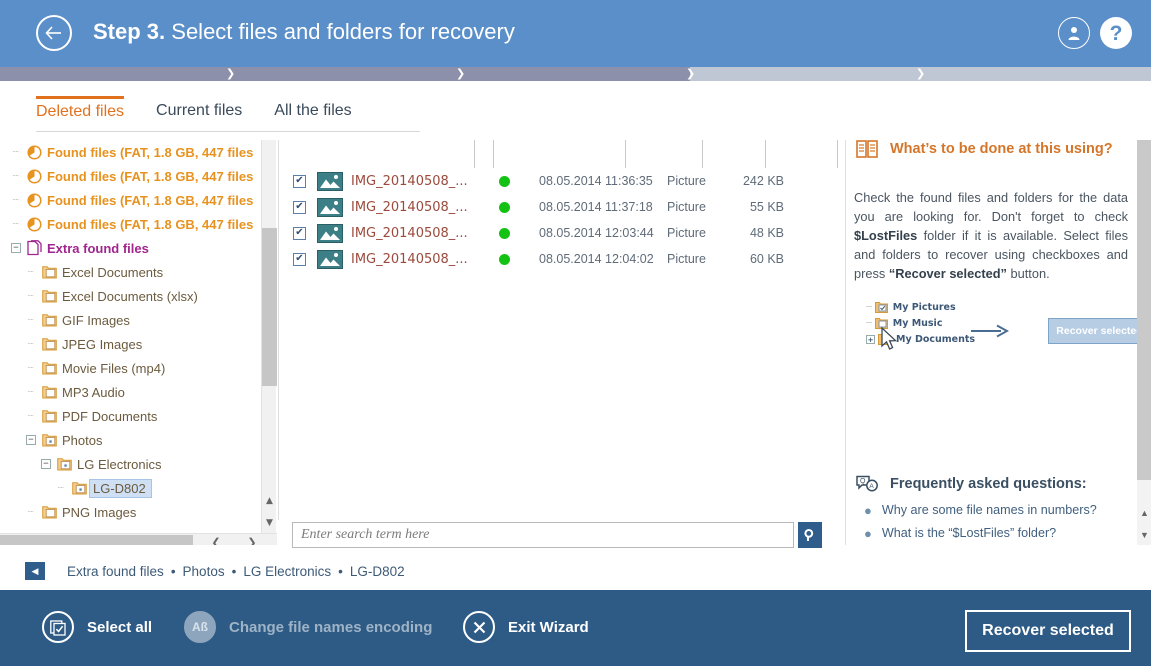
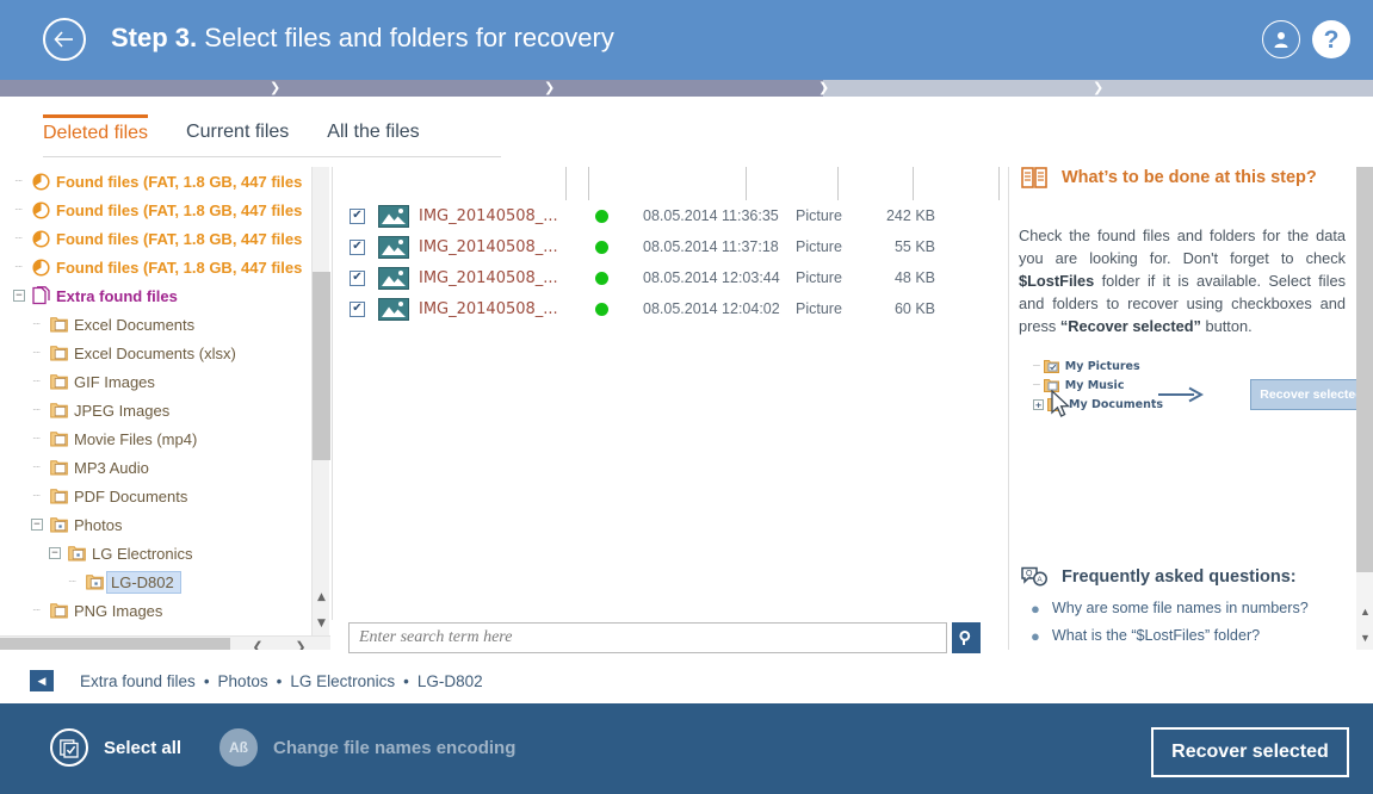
  Step 3. Select files and folders for recovery
  ?
  ❯
  ❯
  ❯
  ❯
  Deleted files
  Current files
  All the files
  ┈
  Found files (FAT, 1.8 GB, 447 files
  ┈
  Found files (FAT, 1.8 GB, 447 files
  ┈
  Found files (FAT, 1.8 GB, 447 files
  ┈
  Found files (FAT, 1.8 GB, 447 files
  −
  Extra found files
  ┈
  Excel Documents
  ┈
  Excel Documents (xlsx)
  ┈
  GIF Images
  ┈
  JPEG Images
  ┈
  Movie Files (mp4)
  ┈
  MP3 Audio
  ┈
  PDF Documents
  −
  Photos
  −
  LG Electronics
  ┈
  LG-D802
  ┈
  PNG Images
  ▲
  ▼
  ❮
  ❯
  ✔
  IMG_20140508_...
  08.05.2014 11:36:35
  Picture
  242 KB
  ✔
  IMG_20140508_...
  08.05.2014 11:37:18
  Picture
  55 KB
  ✔
  IMG_20140508_...
  08.05.2014 12:03:44
  Picture
  48 KB
  ✔
  IMG_20140508_...
  08.05.2014 12:04:02
  Picture
  60 KB
  Enter search term here
- What’s to be done at this using?
+ What’s to be done at this step?
  Check the found files and folders for the data you are looking for. Don't forget to check $LostFiles folder if it is available. Select files and folders to recover using checkboxes and press “Recover selected” button.
  ─
  My Pictures
  ─
  My Music
  +
  My Documents
  Recover selecte
  Frequently asked questions:
  ●
  Why are some file names in numbers?
  ●
  What is the “$LostFiles” folder?
  ▲
  ▼
  ◀
  Extra found files
  •
  Photos
  •
  LG Electronics
  •
  LG-D802
  Select all
  Aß
  Change file names encoding
- Exit Wizard
  Recover selected
